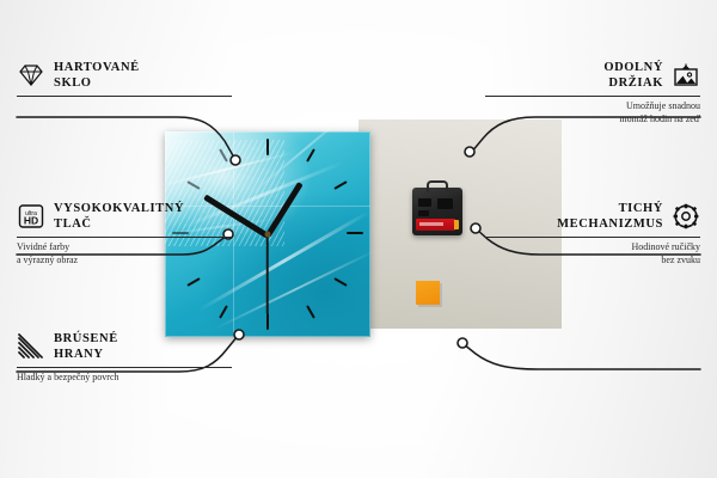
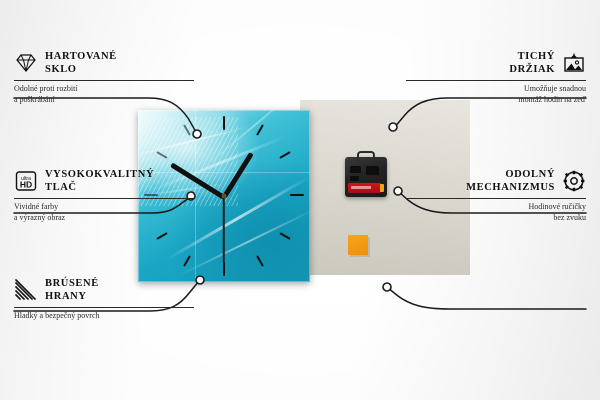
  HARTOVANÉ
  SKLO
+ Odolné proti rozbití
+ a poškrábání
  HD
  VYSOKOKVALITNÝ
  TLAČ
  Vividné farby
  a výrazný obraz
  BRÚSENÉ
  HRANY
  Hladký a bezpečný povrch
- ODOLNÝ
+ TICHÝ
  DRŽIAK
  Umožňuje snadnou
  montáž hodin na zeď
- TICHÝ
+ ODOLNÝ
  MECHANIZMUS
  Hodinové ručičky
  bez zvuku
